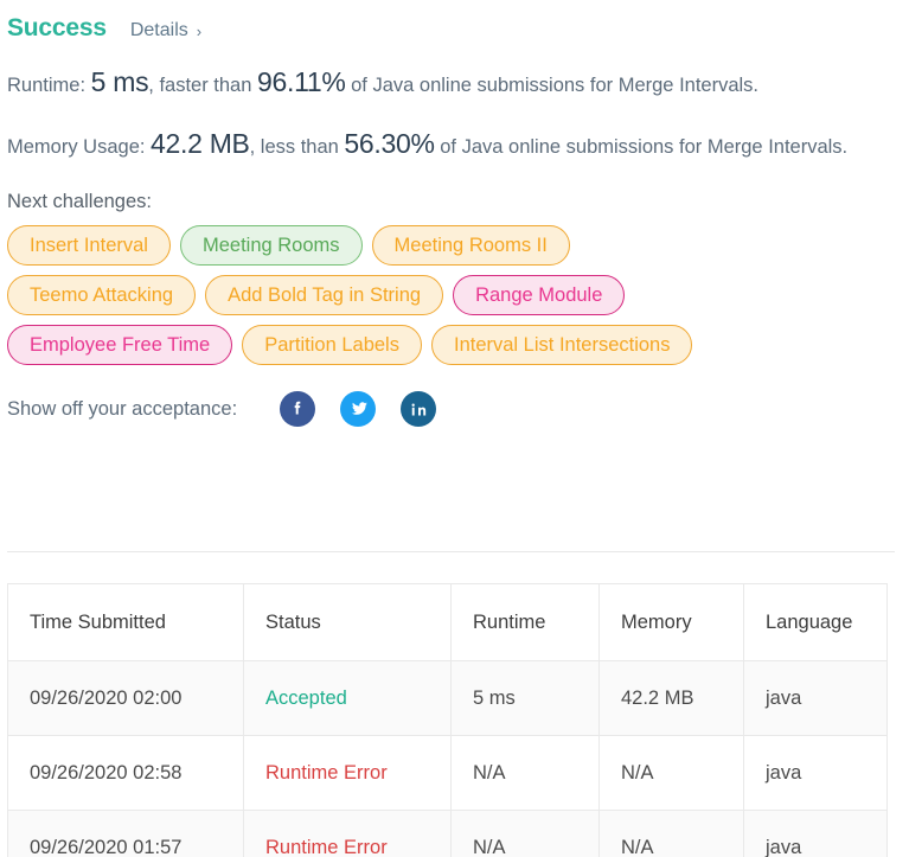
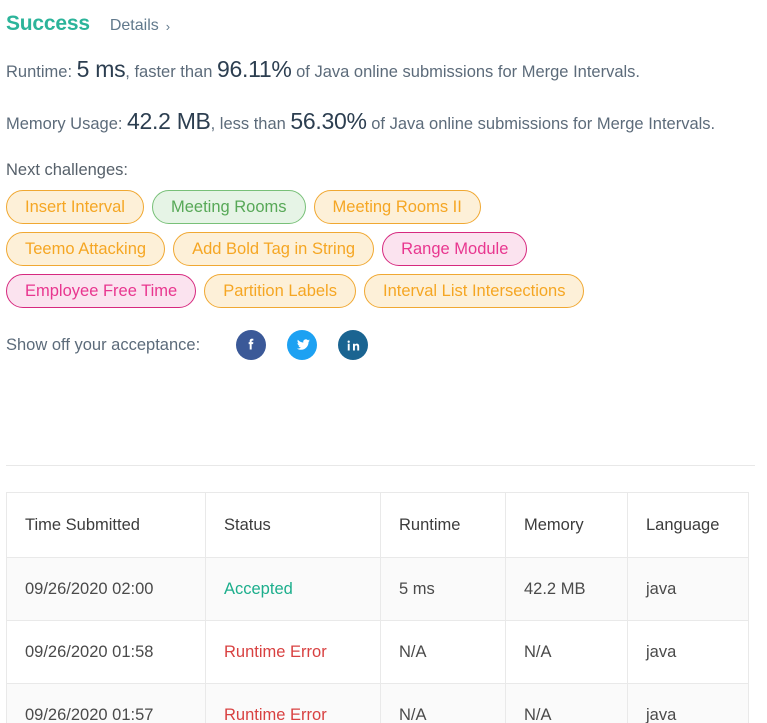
  Success
  Details
  ›
  Runtime: 5 ms, faster than 96.11% of Java online submissions for Merge Intervals.
  Memory Usage: 42.2 MB, less than 56.30% of Java online submissions for Merge Intervals.
  Next challenges:
  Insert Interval
  Meeting Rooms
  Meeting Rooms II
  Teemo Attacking
  Add Bold Tag in String
  Range Module
  Employee Free Time
  Partition Labels
  Interval List Intersections
  Show off your acceptance:
  Time Submitted	Status	Runtime	Memory	Language
  09/26/2020 02:00	Accepted	5 ms	42.2 MB	java
- 09/26/2020 02:58	Runtime Error	N/A	N/A	java
+ 09/26/2020 01:58	Runtime Error	N/A	N/A	java
  09/26/2020 01:57	Runtime Error	N/A	N/A	java
